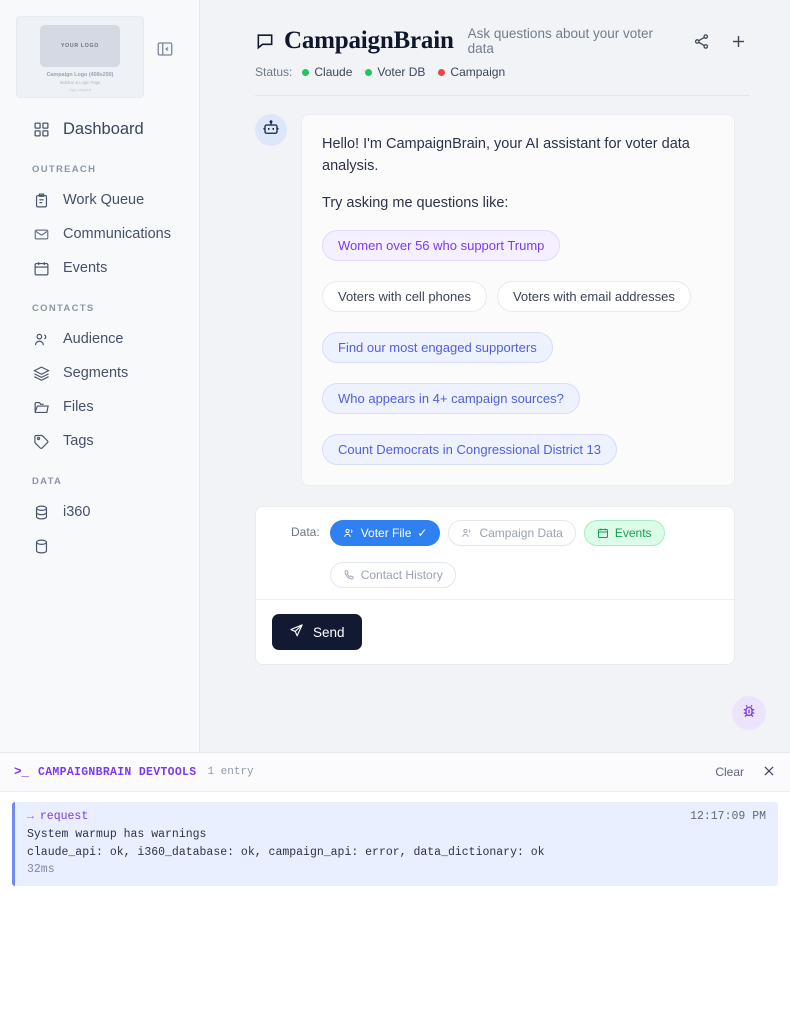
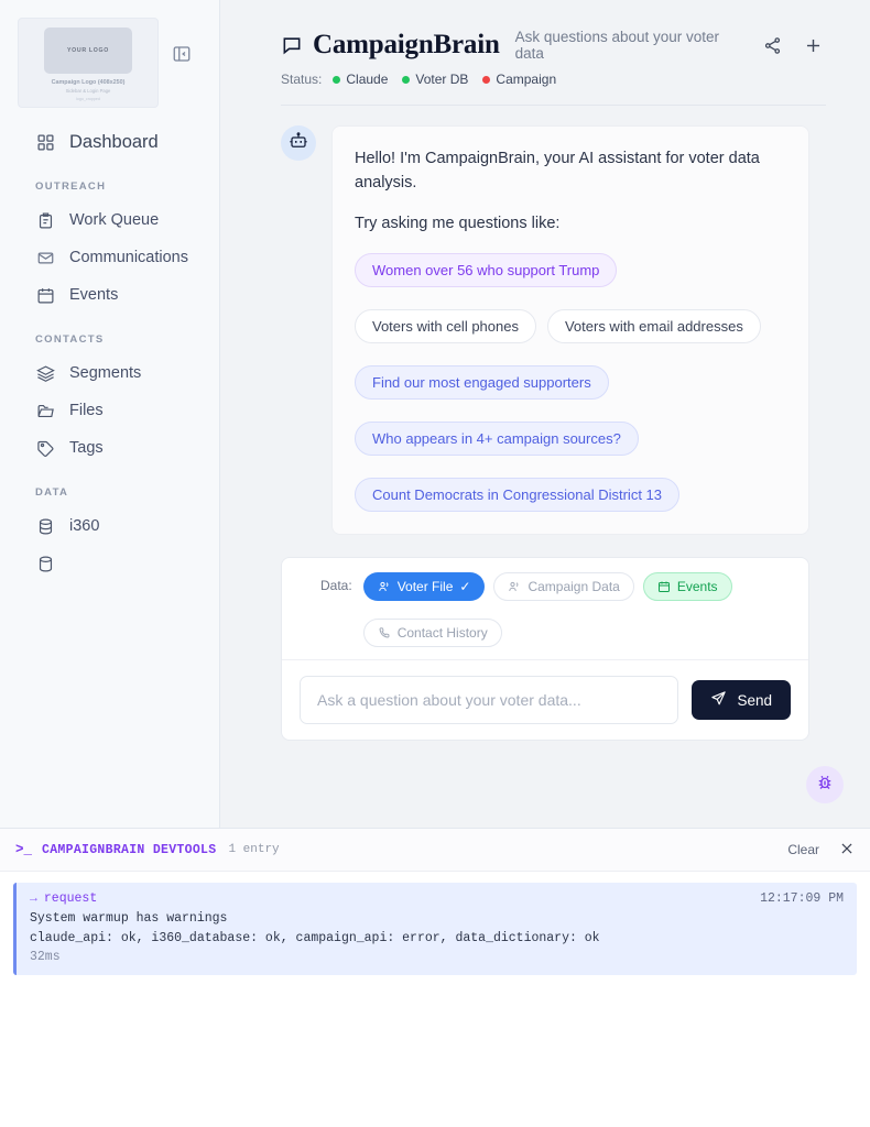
  Dashboard
  OUTREACH
  Work Queue
  Communications
  Events
  CONTACTS
- Audience
  Segments
  Files
  Tags
  DATA
  i360
  CampaignBrain
  Ask questions about your voter data
  Status:
  Claude
  Voter DB
  Campaign
  Hello! I'm CampaignBrain, your AI assistant for voter data analysis.
  Try asking me questions like:
  Women over 56 who support Trump
  Voters with cell phones
  Voters with email addresses
  Find our most engaged supporters
  Who appears in 4+ campaign sources?
  Count Democrats in Congressional District 13
  Data:
  Voter File
  ✓
  Campaign Data
  Events
  Contact History
+ Ask a question about your voter data...
  Send
  >_
  CAMPAIGNBRAIN DEVTOOLS
  1 entry
  Clear
  →
  request
  12:17:09 PM
  System warmup has warnings
  claude_api: ok, i360_database: ok, campaign_api: error, data_dictionary: ok
  32ms
